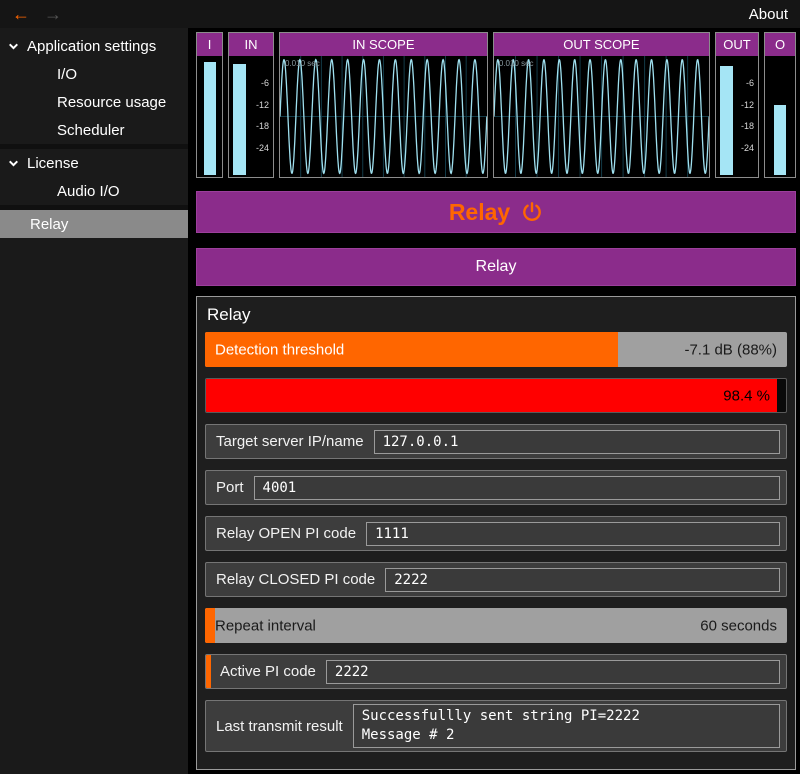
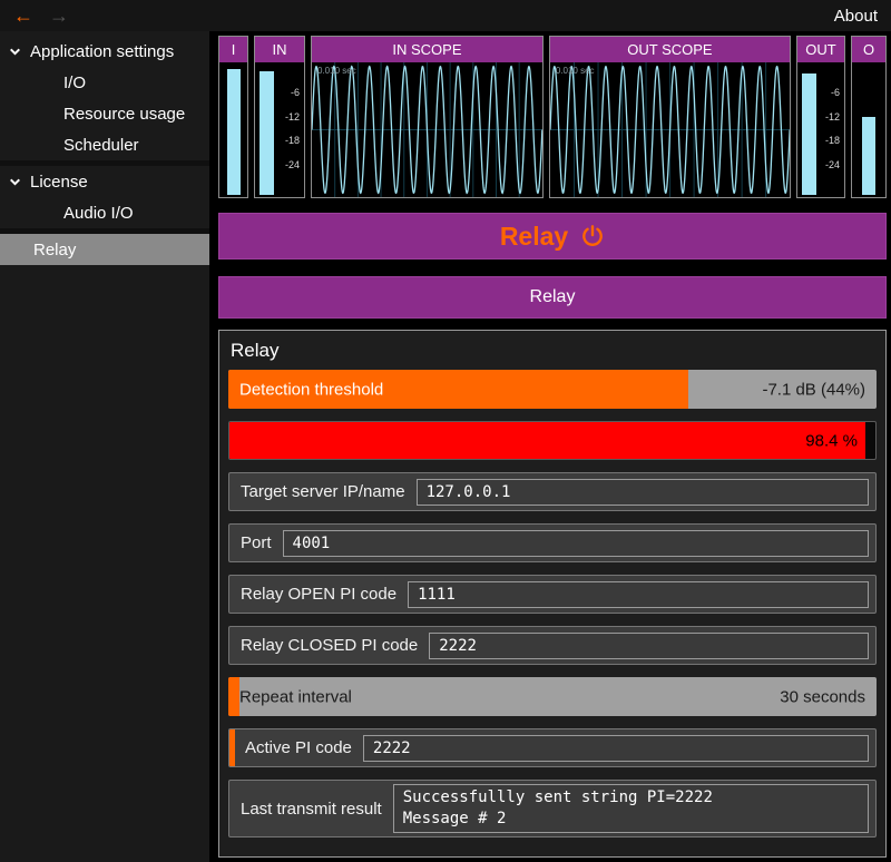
  ←
  →
  About
  Application settings
  I/O
  Resource usage
  Scheduler
  License
  Audio I/O
  Relay
  I
  IN
  -6
  -12
  -18
  -24
  IN SCOPE
  0.010 sec
  OUT SCOPE
  0.010 sec
  OUT
  -6
  -12
  -18
  -24
  O
  Relay
  Relay
  Relay
  Detection threshold
- -7.1 dB (88%)
+ -7.1 dB (44%)
  98.4 %
  Target server IP/name
  127.0.0.1
  Port
  4001
  Relay OPEN PI code
  1111
  Relay CLOSED PI code
  2222
  Repeat interval
- 60 seconds
+ 30 seconds
  Active PI code
  2222
  Last transmit result
  Successfullly sent string PI=2222
  Message # 2
